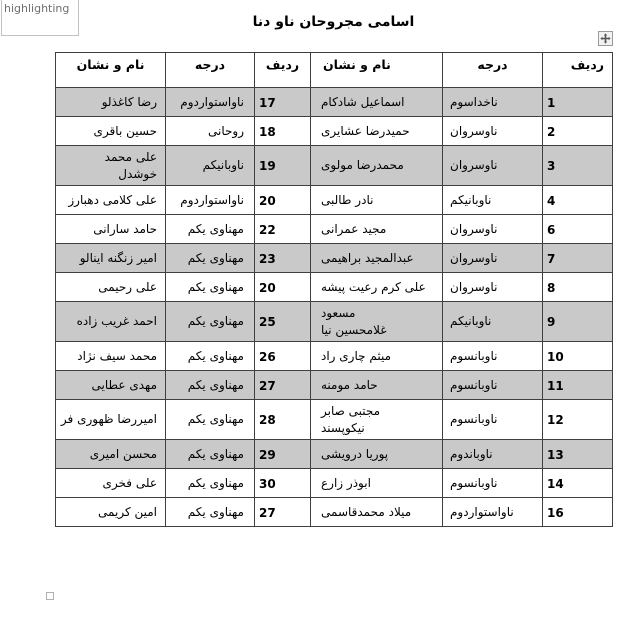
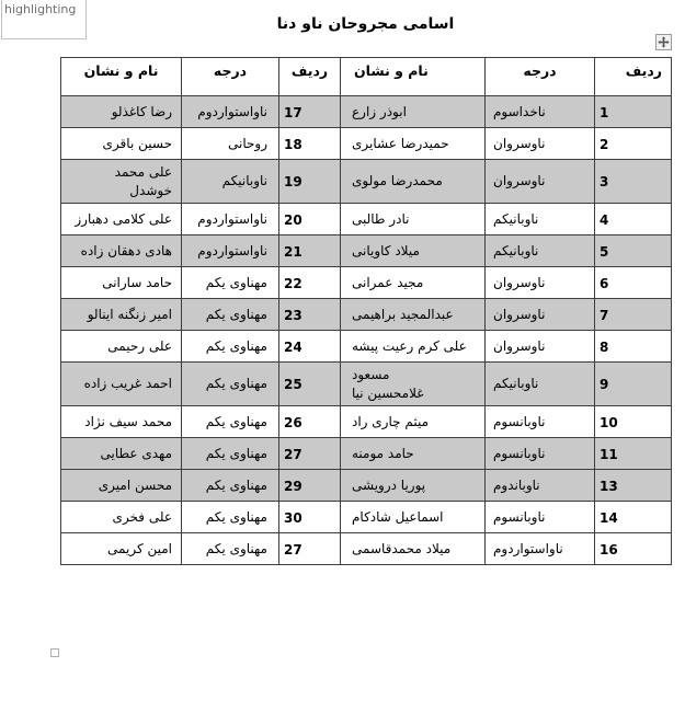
  highlighting
  اسامی مجروحان ناو دنا
  ردیف	درجه	نام و نشان	ردیف	درجه	نام و نشان
- 1	ناخداسوم	اسماعیل شادکام	17	ناواستواردوم	رضا کاغذلو
+ 1	ناخداسوم	ابوذر زارع	17	ناواستواردوم	رضا کاغذلو
  2	ناوسروان	حمیدرضا عشایری	18	روحانی	حسین باقری
  3	ناوسروان	محمدرضا مولوی	19	ناوبانیکم	علی محمد خوشدل
  4	ناوبانیکم	نادر طالبی	20	ناواستواردوم	علی کلامی دهبارز
+ 5	ناوبانیکم	میلاد کاویانی	21	ناواستواردوم	هادی دهقان زاده
  6	ناوسروان	مجید عمرانی	22	مهناوی یکم	حامد سارانی
  7	ناوسروان	عبدالمجید براهیمی	23	مهناوی یکم	امیر زنگنه اینالو
- 8	ناوسروان	علی کرم رعیت پیشه	20	مهناوی یکم	علی رحیمی
+ 8	ناوسروان	علی کرم رعیت پیشه	24	مهناوی یکم	علی رحیمی
  9	ناوبانیکم	مسعود غلامحسین نیا	25	مهناوی یکم	احمد غریب زاده
  10	ناوبانسوم	میثم چاری راد	26	مهناوی یکم	محمد سیف نژاد
  11	ناوبانسوم	حامد مومنه	27	مهناوی یکم	مهدی عطایی
- 12	ناوبانسوم	مجتبی صابر نیکوپسند	28	مهناوی یکم	امیررضا ظهوری فر
  13	ناوباندوم	پوریا درویشی	29	مهناوی یکم	محسن امیری
- 14	ناوبانسوم	ابوذر زارع	30	مهناوی یکم	علی فخری
+ 14	ناوبانسوم	اسماعیل شادکام	30	مهناوی یکم	علی فخری
  16	ناواستواردوم	میلاد محمدقاسمی	27	مهناوی یکم	امین کریمی
